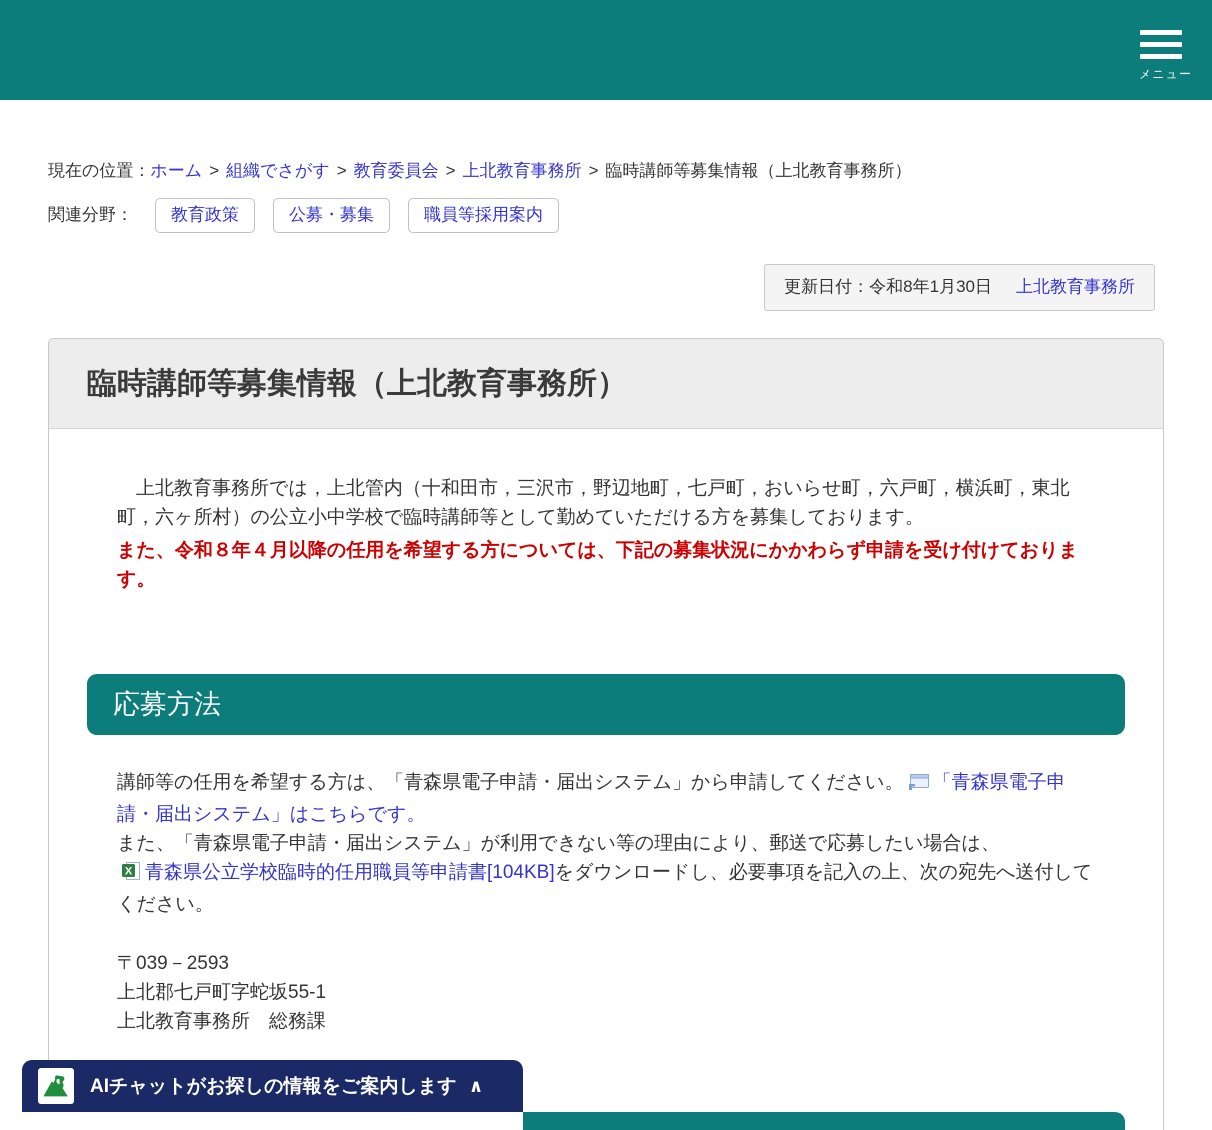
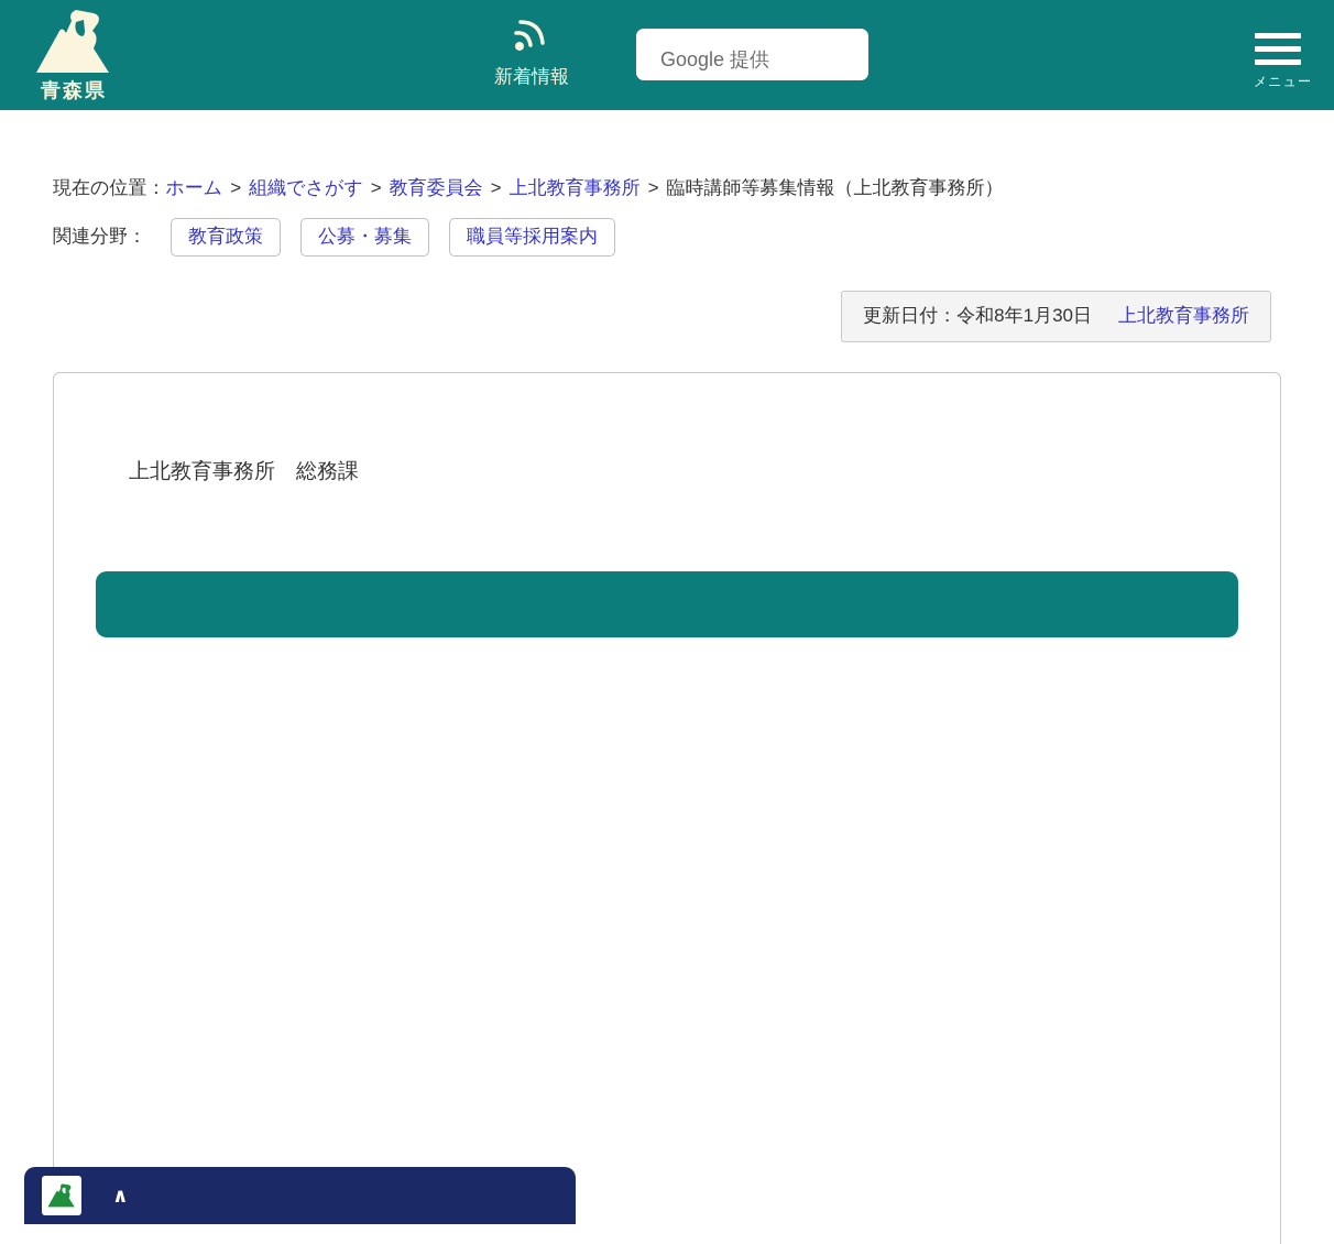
+ 青森県
+ 新着情報
+ Google 提供
  メニュー
  現在の位置：ホーム > 組織でさがす > 教育委員会 > 上北教育事務所 > 臨時講師等募集情報（上北教育事務所）
  関連分野：
  教育政策
  公募・募集
  職員等採用案内
  更新日付：令和8年1月30日 上北教育事務所
- 臨時講師等募集情報（上北教育事務所）
- 上北教育事務所では，上北管内（十和田市，三沢市，野辺地町，七戸町，おいらせ町，六戸町，横浜町，東北町，六ヶ所村）の公立小中学校で臨時講師等として勤めていただける方を募集しております。
- また、令和８年４月以降の任用を希望する方については、下記の募集状況にかかわらず申請を受け付けております。
- 応募方法
- 講師等の任用を希望する方は、「青森県電子申請・届出システム」から申請してください。 「青森県電子申請・届出システム」はこちらです。
- また、「青森県電子申請・届出システム」が利用できない等の理由により、郵送で応募したい場合は、
- X
- 青森県公立学校臨時的任用職員等申請書[104KB]をダウンロードし、必要事項を記入の上、次の宛先へ送付してください。
- 〒039－2593
- 上北郡七戸町字蛇坂55-1
  上北教育事務所 総務課
- AIチャットがお探しの情報をご案内します
  ∧
